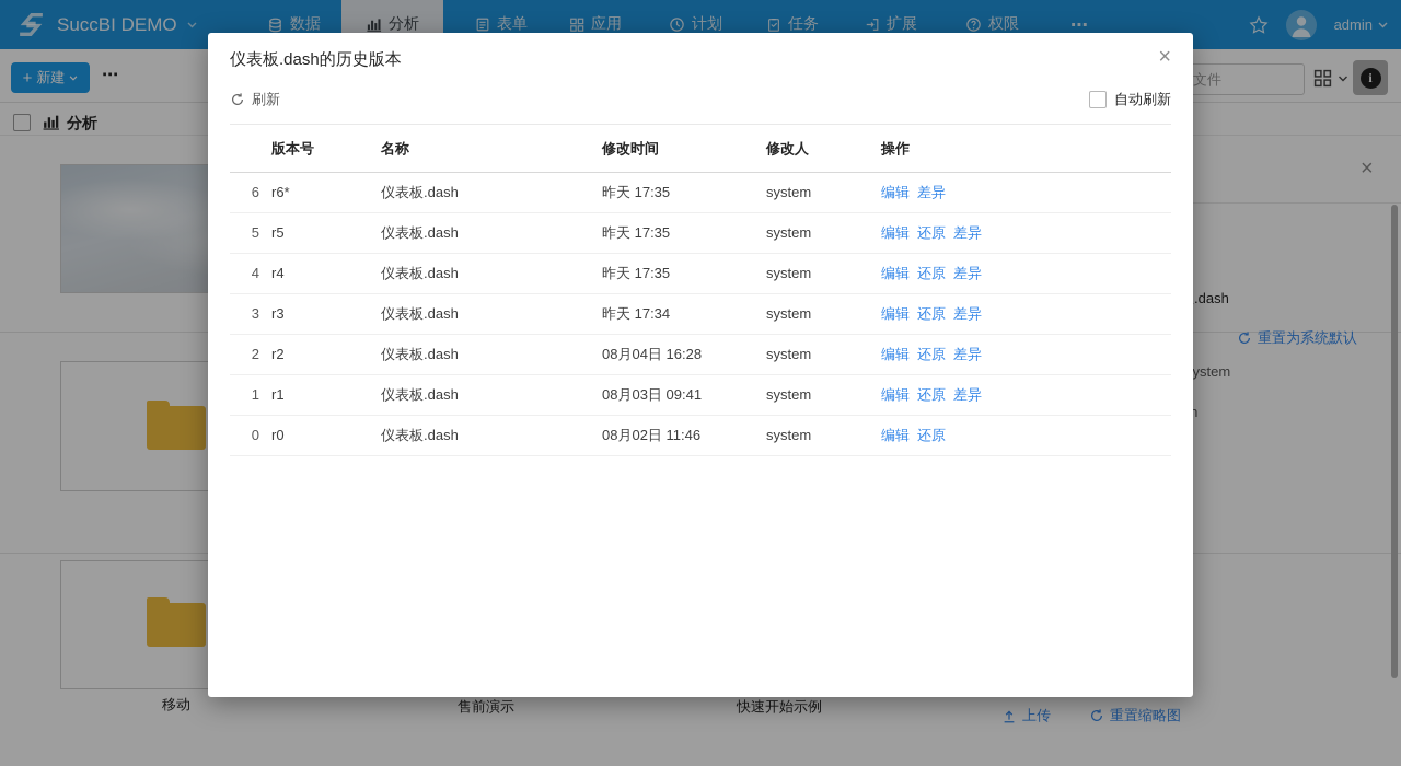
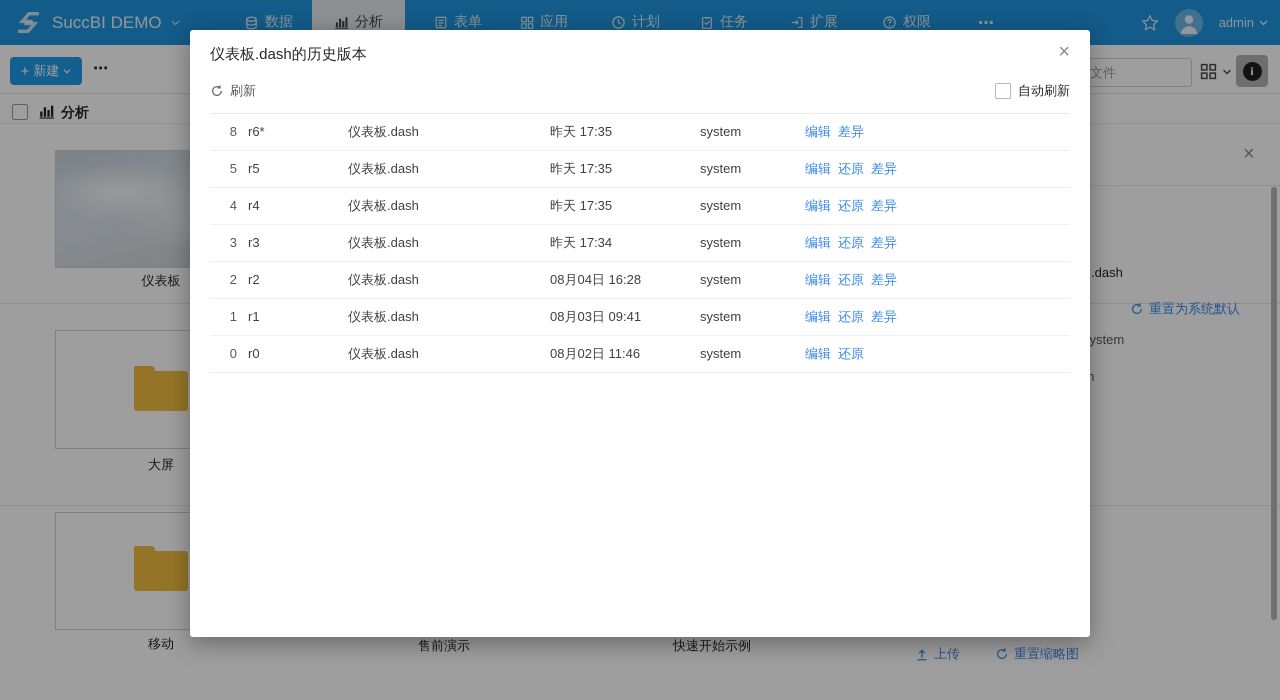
  SuccBI DEMO
  数据
  分析
  表单
  应用
  计划
  任务
  扩展
  权限
  ⋯
  admin
  +
  新建
  ⋯
  i
  分析
+ 仪表板
+ 大屏
  移动
  售前演示
  快速开始示例
  ×
  重置为系统默认
  ystem
  上传
  重置缩略图
  仪表板.dash的历史版本
  ×
  刷新
  自动刷新
- 版本号
- 名称
- 修改时间
- 修改人
- 操作
- 6
+ 8
  r6*
  仪表板.dash
  昨天 17:35
  system
  编辑 差异
  5
  r5
  仪表板.dash
  昨天 17:35
  system
  编辑 还原 差异
  4
  r4
  仪表板.dash
  昨天 17:35
  system
  编辑 还原 差异
  3
  r3
  仪表板.dash
  昨天 17:34
  system
  编辑 还原 差异
  2
  r2
  仪表板.dash
  08月04日 16:28
  system
  编辑 还原 差异
  1
  r1
  仪表板.dash
  08月03日 09:41
  system
  编辑 还原 差异
  0
  r0
  仪表板.dash
  08月02日 11:46
  system
  编辑 还原
